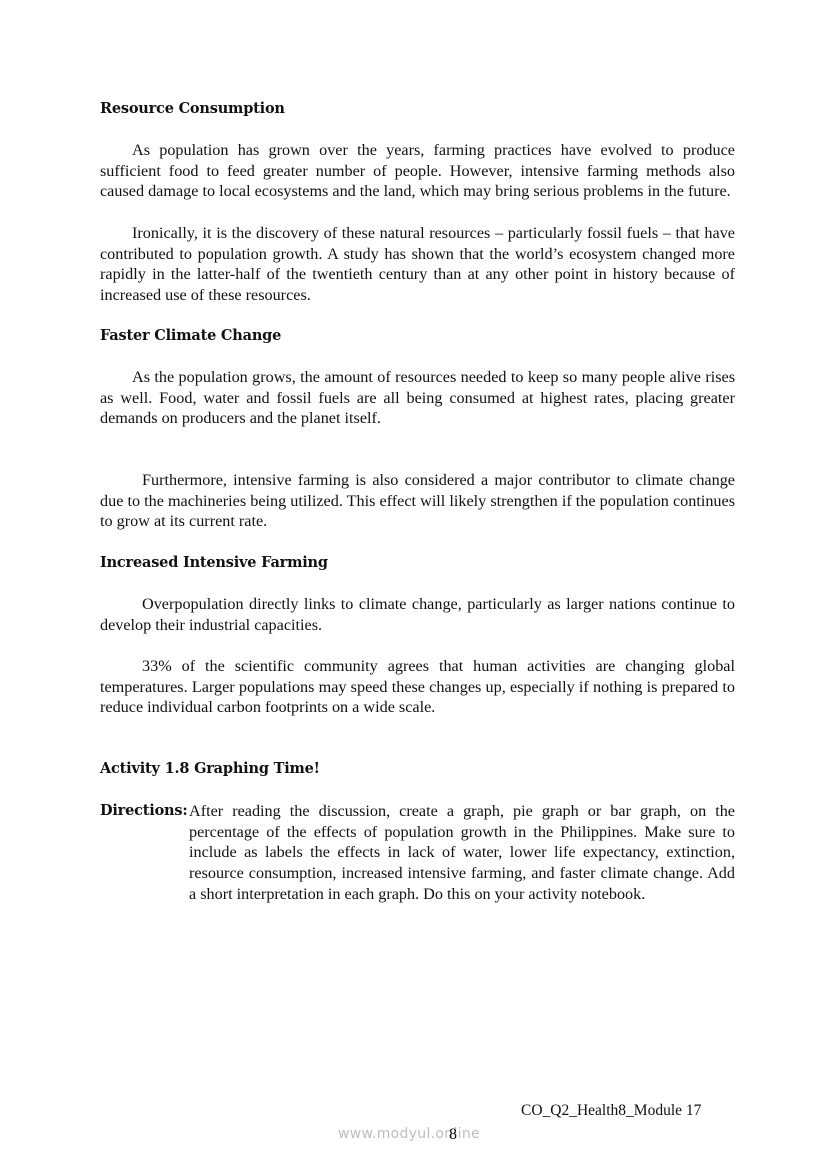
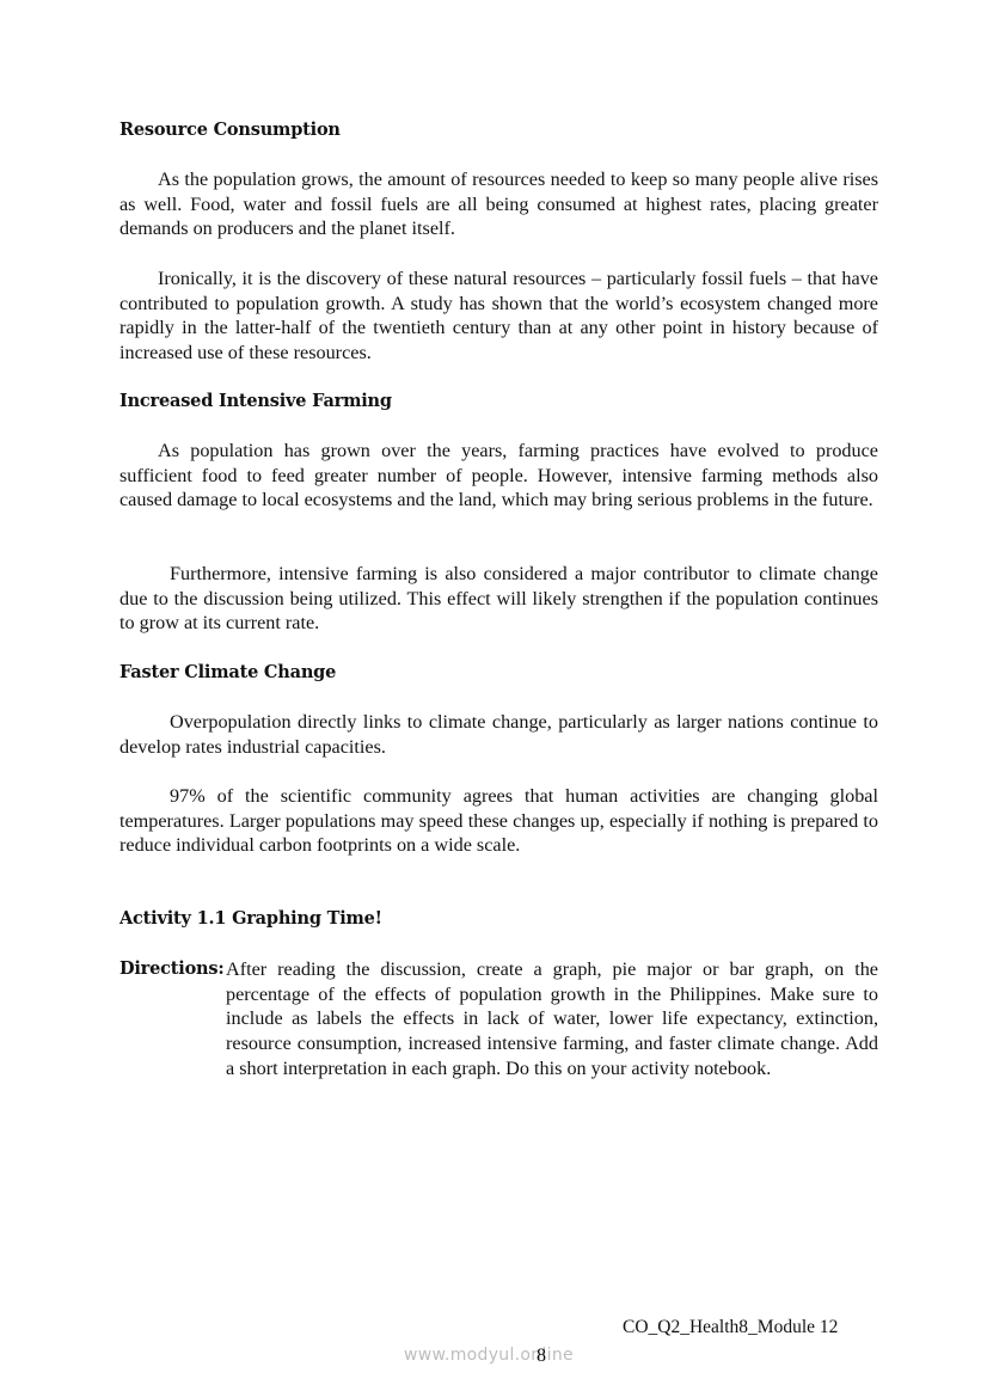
  Resource Consumption
- As population has grown over the years, farming practices have evolved to produce sufficient food to feed greater number of people. However, intensive farming methods also caused damage to local ecosystems and the land, which may bring serious problems in the future.
+ As the population grows, the amount of resources needed to keep so many people alive rises as well. Food, water and fossil fuels are all being consumed at highest rates, placing greater demands on producers and the planet itself.
  Ironically, it is the discovery of these natural resources – particularly fossil fuels – that have contributed to population growth. A study has shown that the world’s ecosystem changed more rapidly in the latter-half of the twentieth century than at any other point in history because of increased use of these resources.
- Faster Climate Change
+ Increased Intensive Farming
- As the population grows, the amount of resources needed to keep so many people alive rises as well. Food, water and fossil fuels are all being consumed at highest rates, placing greater demands on producers and the planet itself.
+ As population has grown over the years, farming practices have evolved to produce sufficient food to feed greater number of people. However, intensive farming methods also caused damage to local ecosystems and the land, which may bring serious problems in the future.
- Furthermore, intensive farming is also considered a major contributor to climate change due to the machineries being utilized. This effect will likely strengthen if the population continues to grow at its current rate.
+ Furthermore, intensive farming is also considered a major contributor to climate change due to the discussion being utilized. This effect will likely strengthen if the population continues to grow at its current rate.
- Increased Intensive Farming
+ Faster Climate Change
- Overpopulation directly links to climate change, particularly as larger nations continue to develop their industrial capacities.
+ Overpopulation directly links to climate change, particularly as larger nations continue to develop rates industrial capacities.
- 33% of the scientific community agrees that human activities are changing global temperatures. Larger populations may speed these changes up, especially if nothing is prepared to reduce individual carbon footprints on a wide scale.
+ 97% of the scientific community agrees that human activities are changing global temperatures. Larger populations may speed these changes up, especially if nothing is prepared to reduce individual carbon footprints on a wide scale.
- Activity 1.8 Graphing Time!
+ Activity 1.1 Graphing Time!
  Directions:
- After reading the discussion, create a graph, pie graph or bar graph, on the percentage of the effects of population growth in the Philippines. Make sure to include as labels the effects in lack of water, lower life expectancy, extinction, resource consumption, increased intensive farming, and faster climate change. Add a short interpretation in each graph. Do this on your activity notebook.
+ After reading the discussion, create a graph, pie major or bar graph, on the percentage of the effects of population growth in the Philippines. Make sure to include as labels the effects in lack of water, lower life expectancy, extinction, resource consumption, increased intensive farming, and faster climate change. Add a short interpretation in each graph. Do this on your activity notebook.
- CO_Q2_Health8_Module 17
+ CO_Q2_Health8_Module 12
  www.modyul.online
  8
